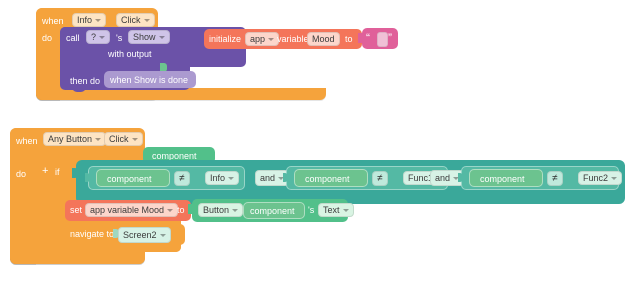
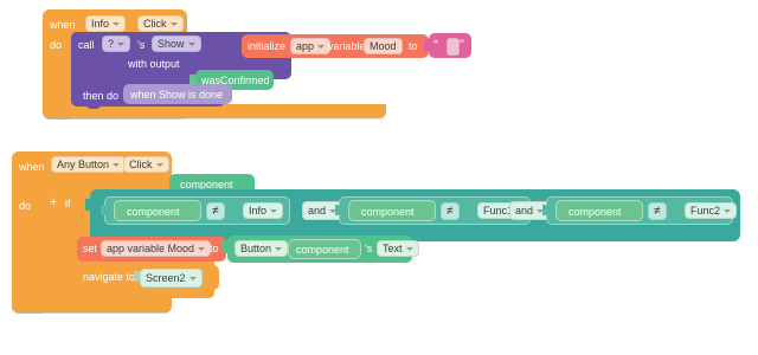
  when
  Info
  Click
  do
  call
  ?
  's
  Show
  with output
+ wasConfirmed
  then do
  when Show is done
  initialize
  app
  variabl
  Mood
  to
  “
  ”
  when
  Any Button
  Click
  do
  component
  +
  if
  component
  ≠
  Info
  and
  component
  ≠
  Func
  and
  component
  ≠
  Func2
  set
  app variable Mood
  to
  Button
  component
  's
  Text
  navigate to
  Screen2
